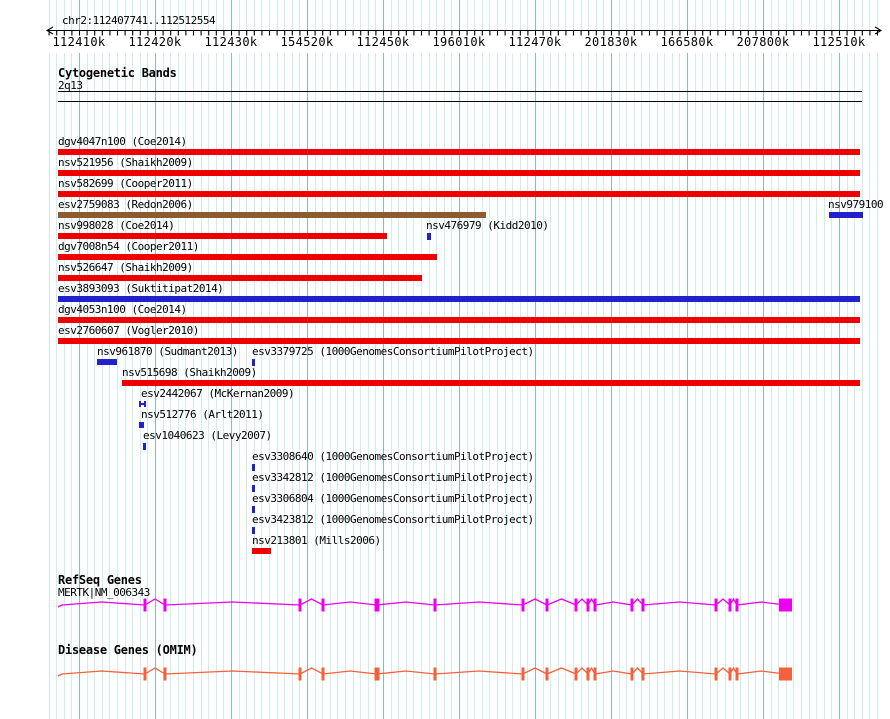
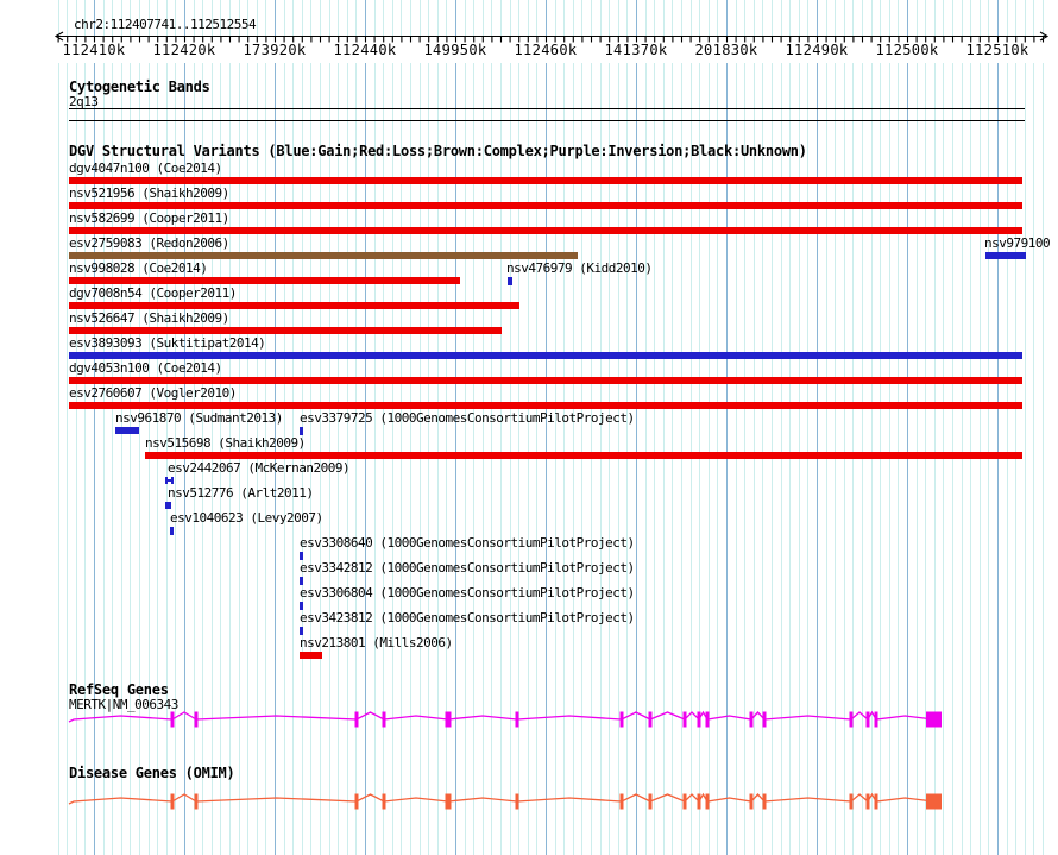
  chr2:112407741..112512554
  112410k
  112420k
- 112430k
+ 173920k
- 154520k
+ 112440k
- 112450k
+ 149950k
- 196010k
+ 112460k
- 112470k
+ 141370k
  201830k
- 166580k
+ 112490k
- 207800k
+ 112500k
  112510k
  Cytogenetic Bands
  2q13
+ DGV Structural Variants (Blue:Gain;Red:Loss;Brown:Complex;Purple:Inversion;Black:Unknown)
  dgv4047n100 (Coe2014)
  nsv521956 (Shaikh2009)
  nsv582699 (Cooper2011)
  esv2759083 (Redon2006)
  nsv979100
  nsv998028 (Coe2014)
  nsv476979 (Kidd2010)
  dgv7008n54 (Cooper2011)
  nsv526647 (Shaikh2009)
  esv3893093 (Suktitipat2014)
  dgv4053n100 (Coe2014)
  esv2760607 (Vogler2010)
  nsv961870 (Sudmant2013)
  esv3379725 (1000GenomesConsortiumPilotProject)
  nsv515698 (Shaikh2009)
  esv2442067 (McKernan2009)
  nsv512776 (Arlt2011)
  esv1040623 (Levy2007)
  esv3308640 (1000GenomesConsortiumPilotProject)
  esv3342812 (1000GenomesConsortiumPilotProject)
  esv3306804 (1000GenomesConsortiumPilotProject)
  esv3423812 (1000GenomesConsortiumPilotProject)
  nsv213801 (Mills2006)
  RefSeq Genes
  MERTK|NM_006343
  Disease Genes (OMIM)
